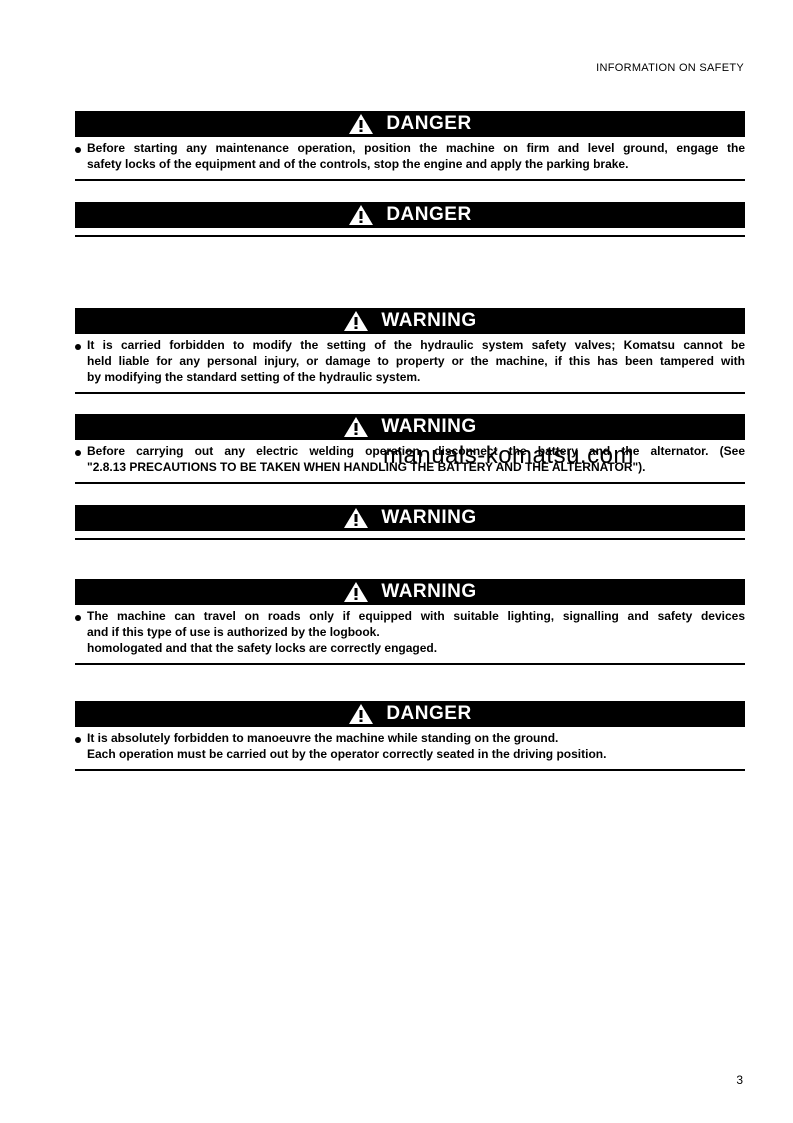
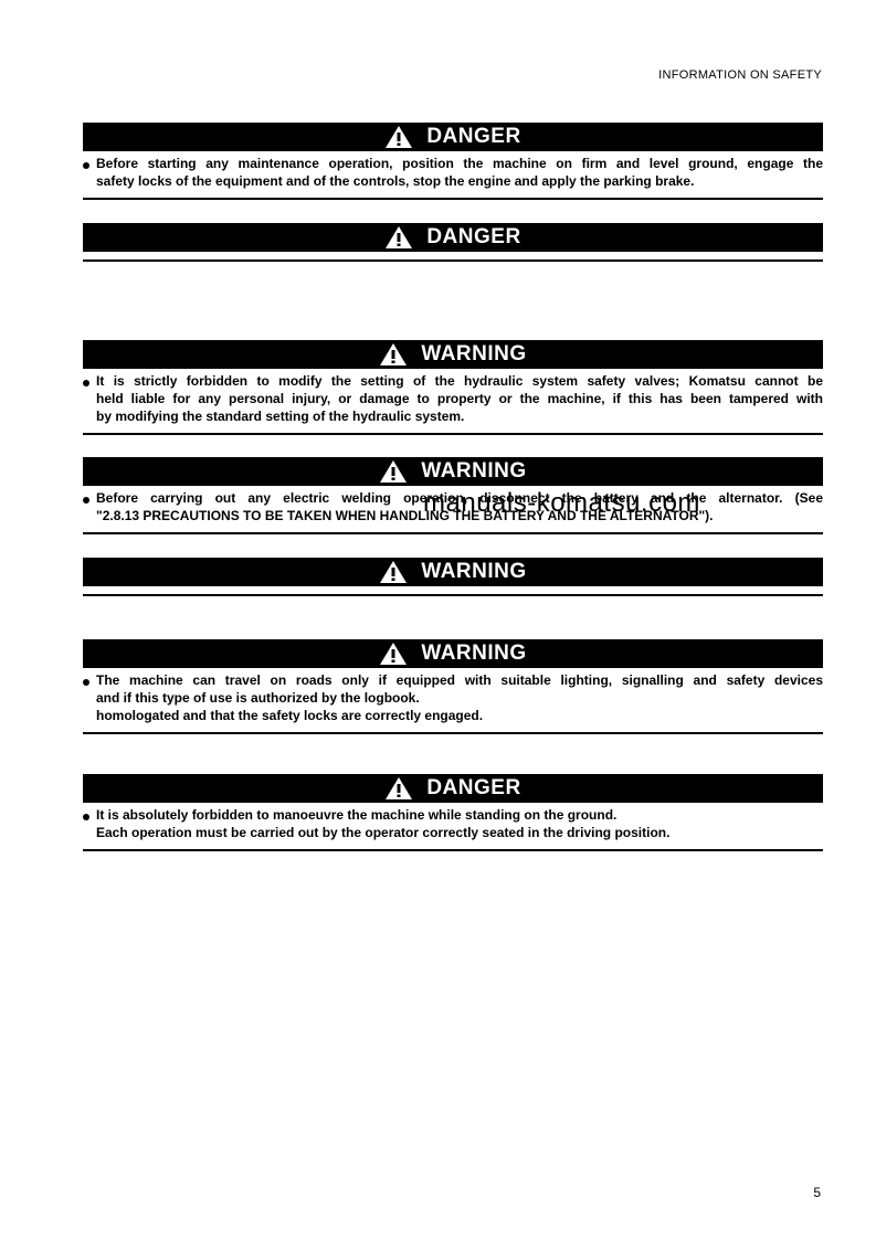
  INFORMATION ON SAFETY
  DANGER
  Before starting any maintenance operation, position the machine on firm and level ground, engage the
  safety locks of the equipment and of the controls, stop the engine and apply the parking brake.
  DANGER
  WARNING
- It is carried forbidden to modify the setting of the hydraulic system safety valves; Komatsu cannot be
+ It is strictly forbidden to modify the setting of the hydraulic system safety valves; Komatsu cannot be
  held liable for any personal injury, or damage to property or the machine, if this has been tampered with
  by modifying the standard setting of the hydraulic system.
  WARNING
  Before carrying out any electric welding operation, disconnect the battery and the alternator. (See
  "2.8.13 PRECAUTIONS TO BE TAKEN WHEN HANDLING THE BATTERY AND THE ALTERNATOR").
  WARNING
  WARNING
  The machine can travel on roads only if equipped with suitable lighting, signalling and safety devices
  and if this type of use is authorized by the logbook.
  homologated and that the safety locks are correctly engaged.
  DANGER
  It is absolutely forbidden to manoeuvre the machine while standing on the ground.
  Each operation must be carried out by the operator correctly seated in the driving position.
  manuals-komatsu.com
- 3
+ 5
